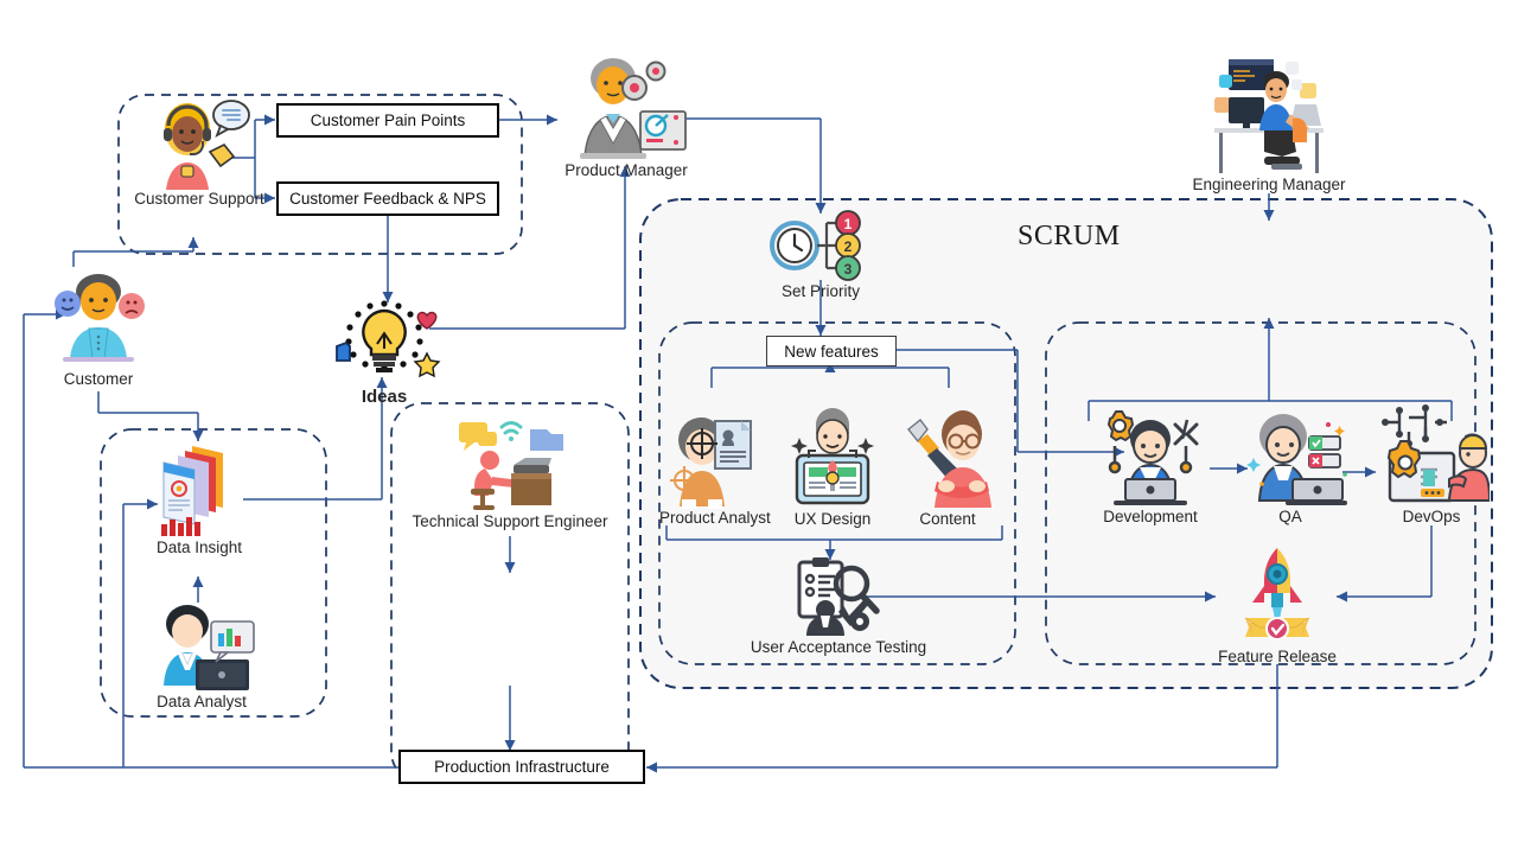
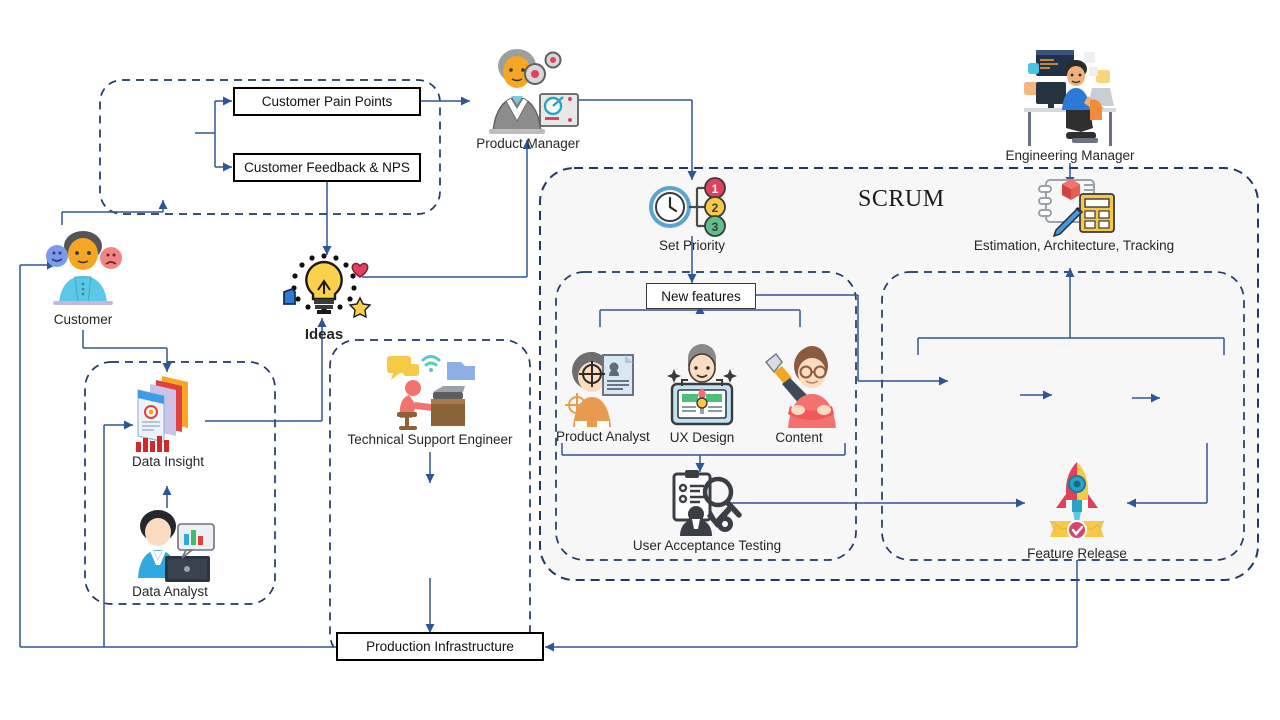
- Customer Support
  Customer Pain Points
  Customer Feedback & NPS
  Product Manager
  Customer
  Ideas
  Engineering Manager
  Data Insight
  Data Analyst
  Technical Support Engineer
  Production Infrastructure
  SCRUM
  1
  2
  3
  Set Priority
+ Estimation, Architecture, Tracking
  New features
  Product Analyst
  UX Design
  Content
  User Acceptance Testing
- Development
- QA
- DevOps
  Feature Release
